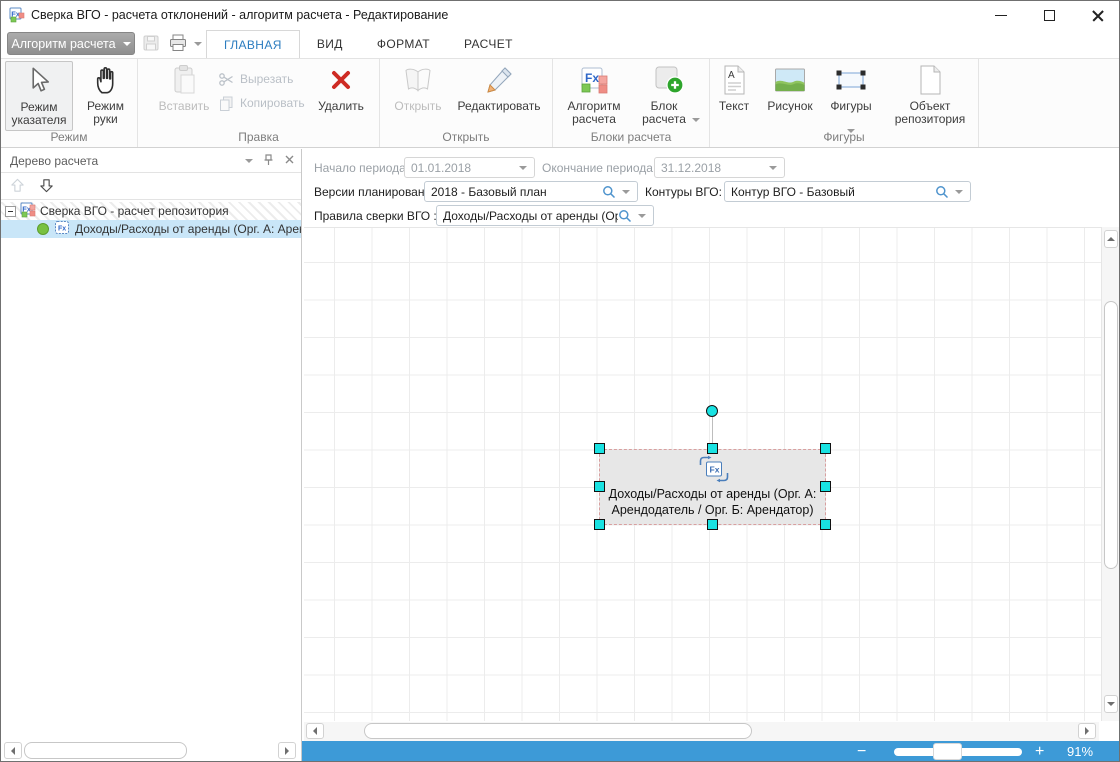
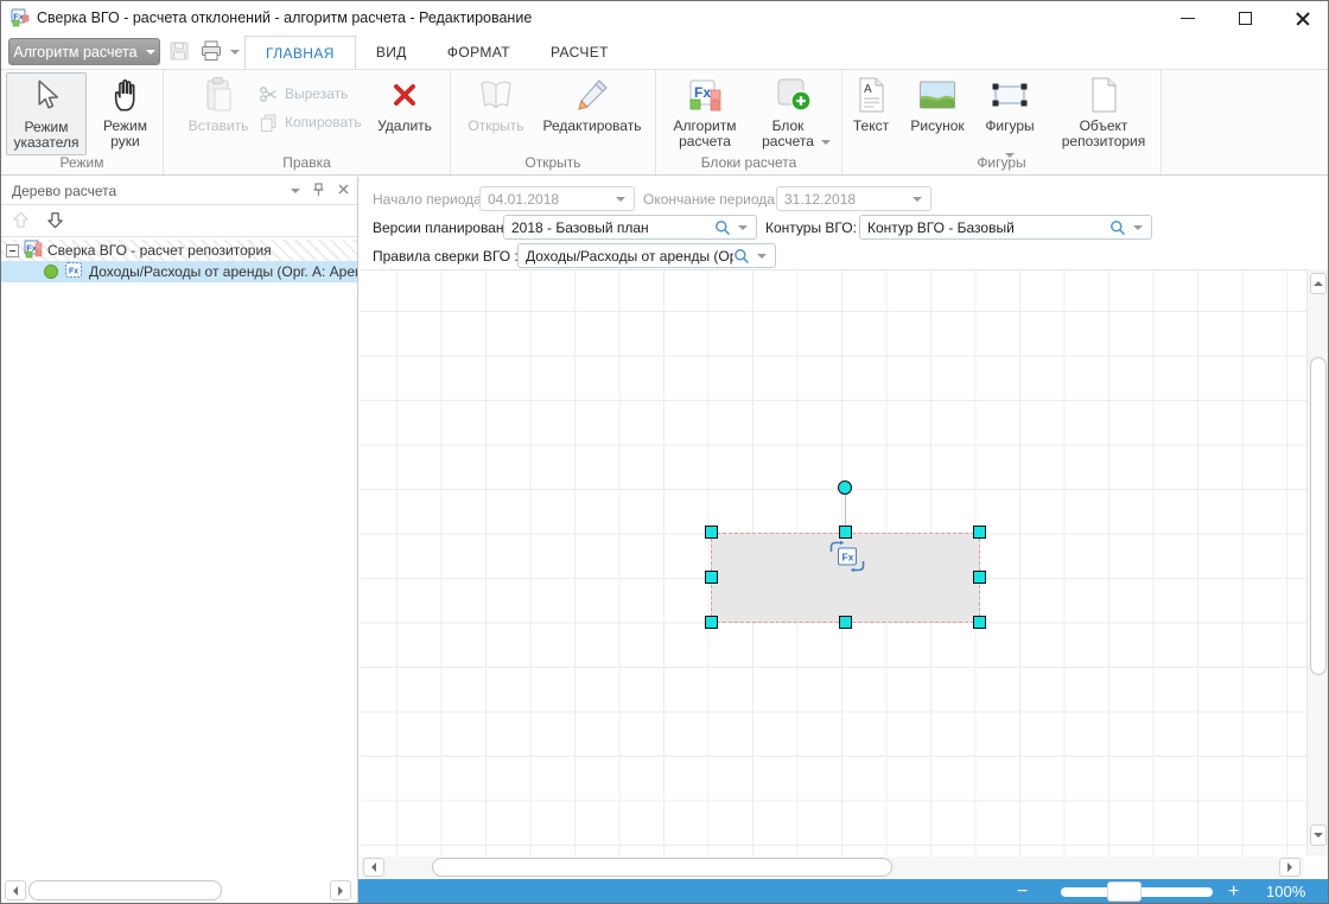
  Fx
  Сверка ВГО - расчета отклонений - алгоритм расчета - Редактирование
  Алгоритм расчета
  ГЛАВНАЯ
  ВИД
  ФОРМАТ
  РАСЧЕТ
  Режим указателя
  Режим руки
  Режим
  Вставить
  Вырезать
  Копировать
  Удалить
  Правка
  Открыть
  Редактировать
  Открыть
  Fx
  Алгоритм расчета
  Блок расчета
  Блоки расчета
  A
  Текст
  Рисунок
  Фигуры
  Объект репозитория
  Фигуры
  Дерево расчета
  Fx
  Сверка ВГО - расчет репозитория
  Доходы/Расходы от аренды (Орг. А: Аре
  Начало периода
- 01.01.2018
+ 04.01.2018
  Окончание периода
  31.12.2018
  Версии планирован
  2018 - Базовый план
  Контуры ВГО:
  Контур ВГО - Базовый
  Правила сверки ВГО
  Доходы/Расходы от аренды (О
  Fx
- Доходы/Расходы от аренды (Орг. А: Арендодатель / Орг. Б: Арендатор)
  −
  +
- 91%
+ 100%
